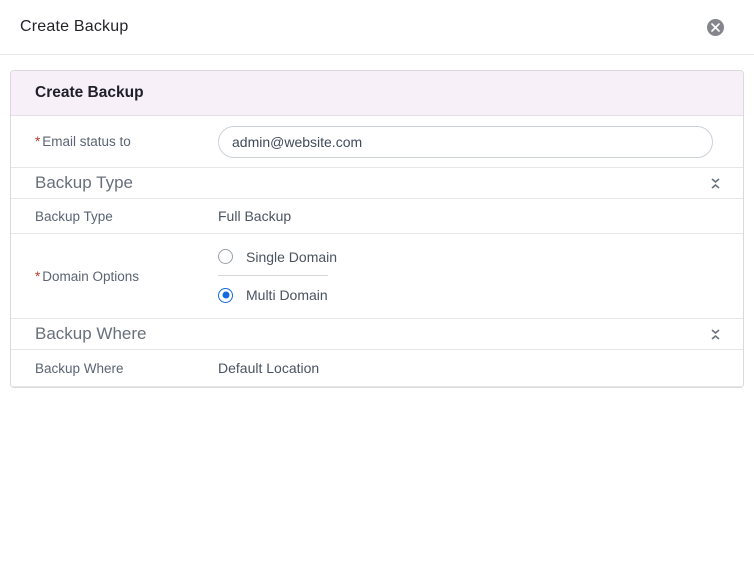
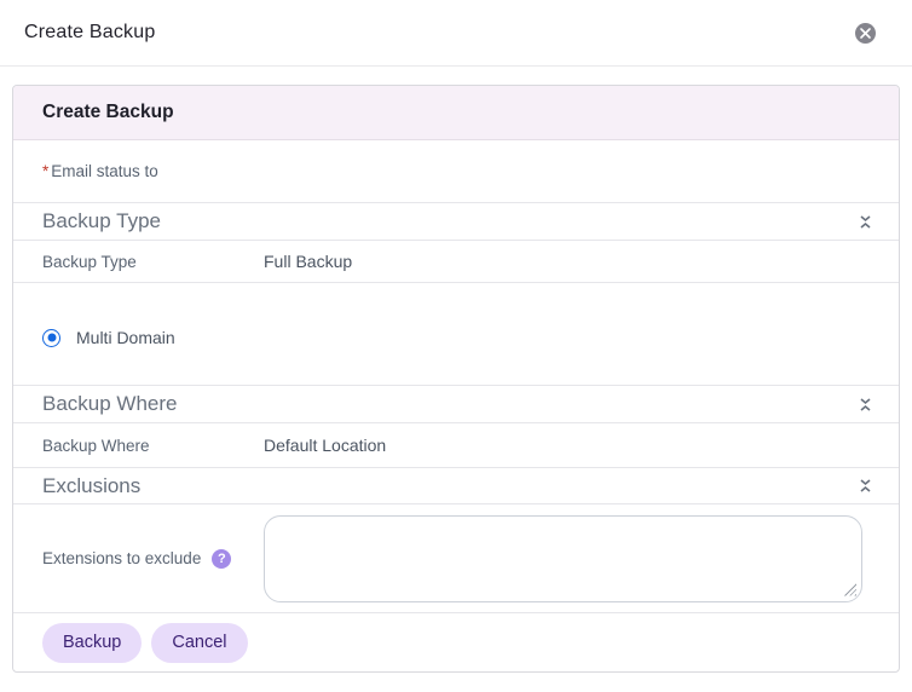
  Create Backup
  Create Backup
  * Email status to
- admin@website.com
  Backup Type
  Backup Type
  Full Backup
- * Domain Options
- Single Domain
  Multi Domain
  Backup Where
  Backup Where
  Default Location
+ Exclusions
+ Extensions to exclude
+ ?
+ Backup
+ Cancel
